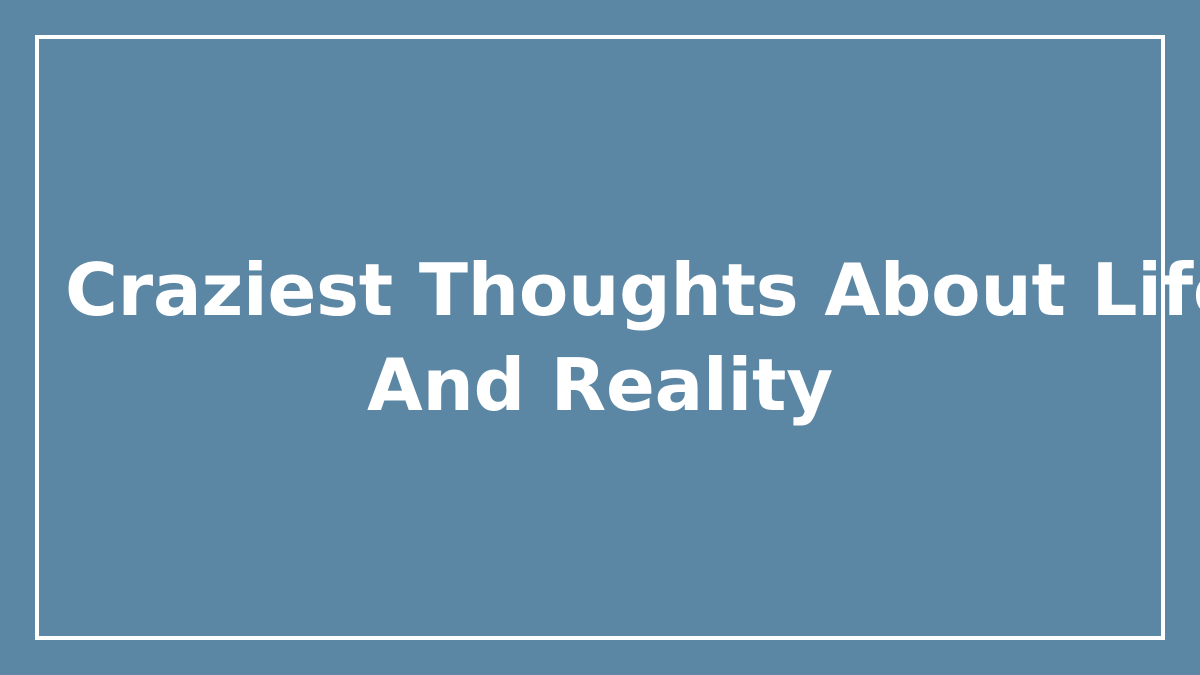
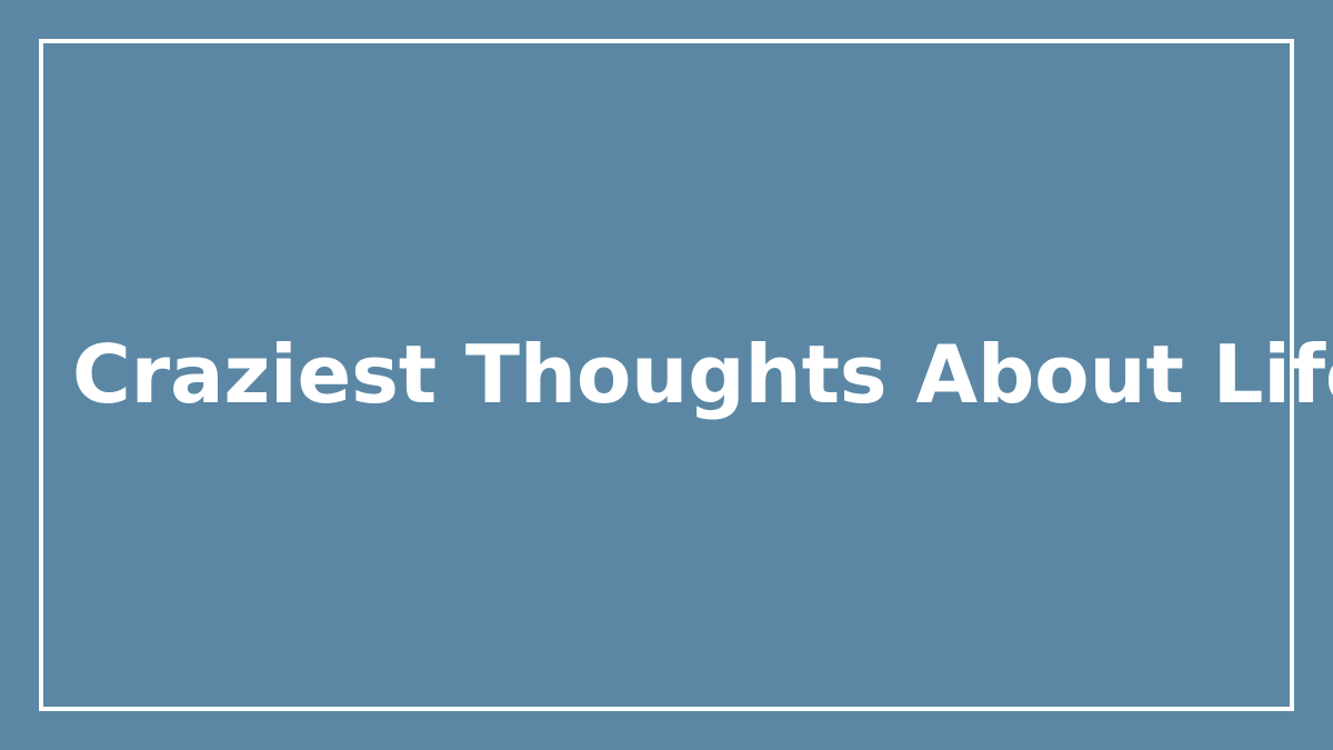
  Craziest Thoughts About Lif
- And Reality
